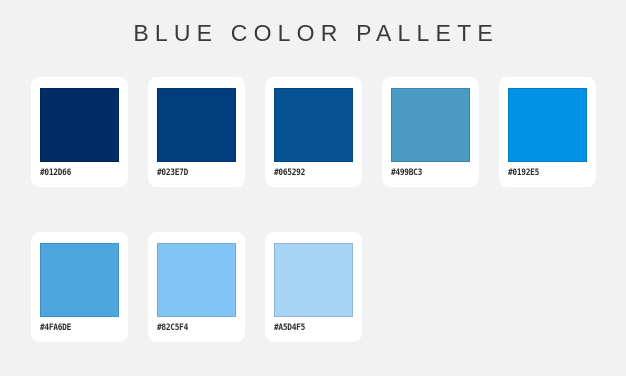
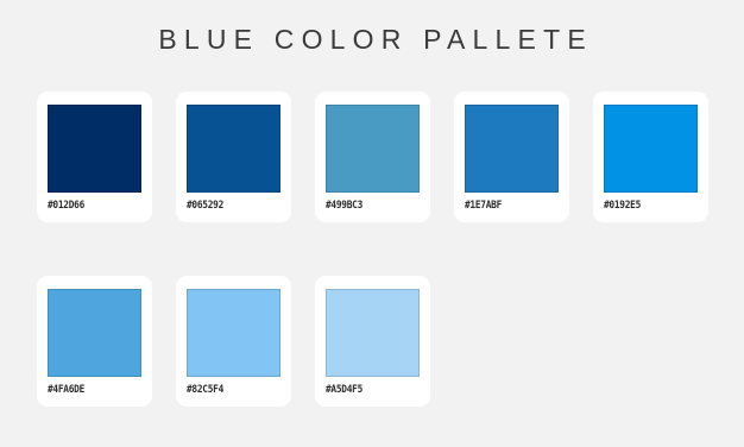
  BLUE COLOR PALLETE
  #012D66
- #023E7D
  #065292
  #499BC3
+ #1E7ABF
  #0192E5
  #4FA6DE
  #82C5F4
  #A5D4F5
